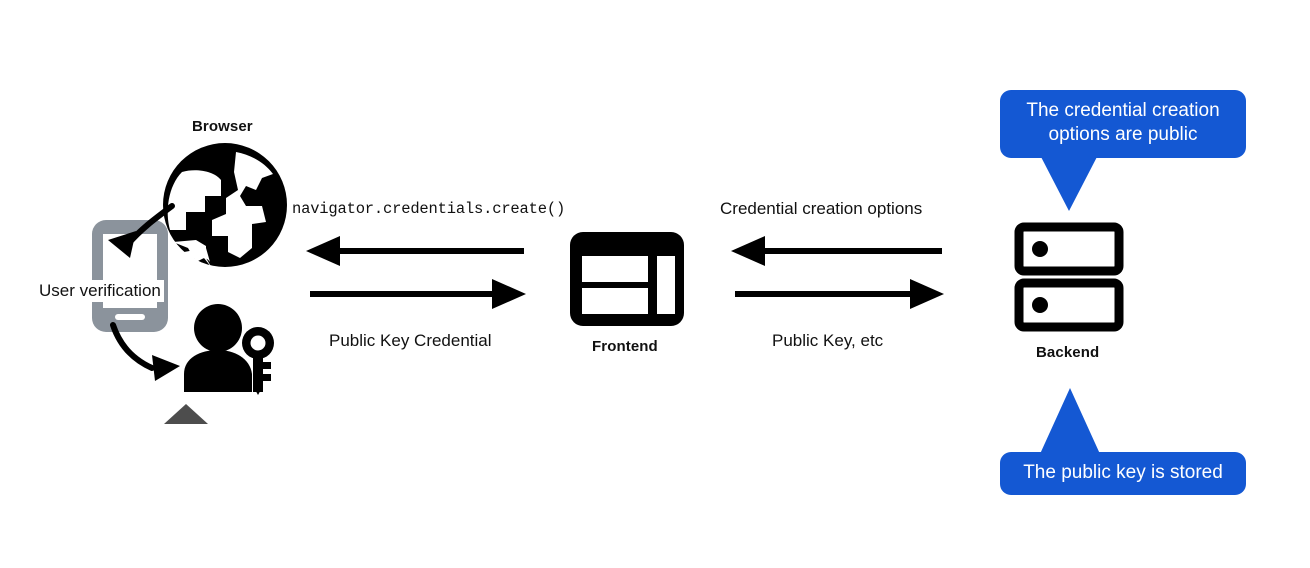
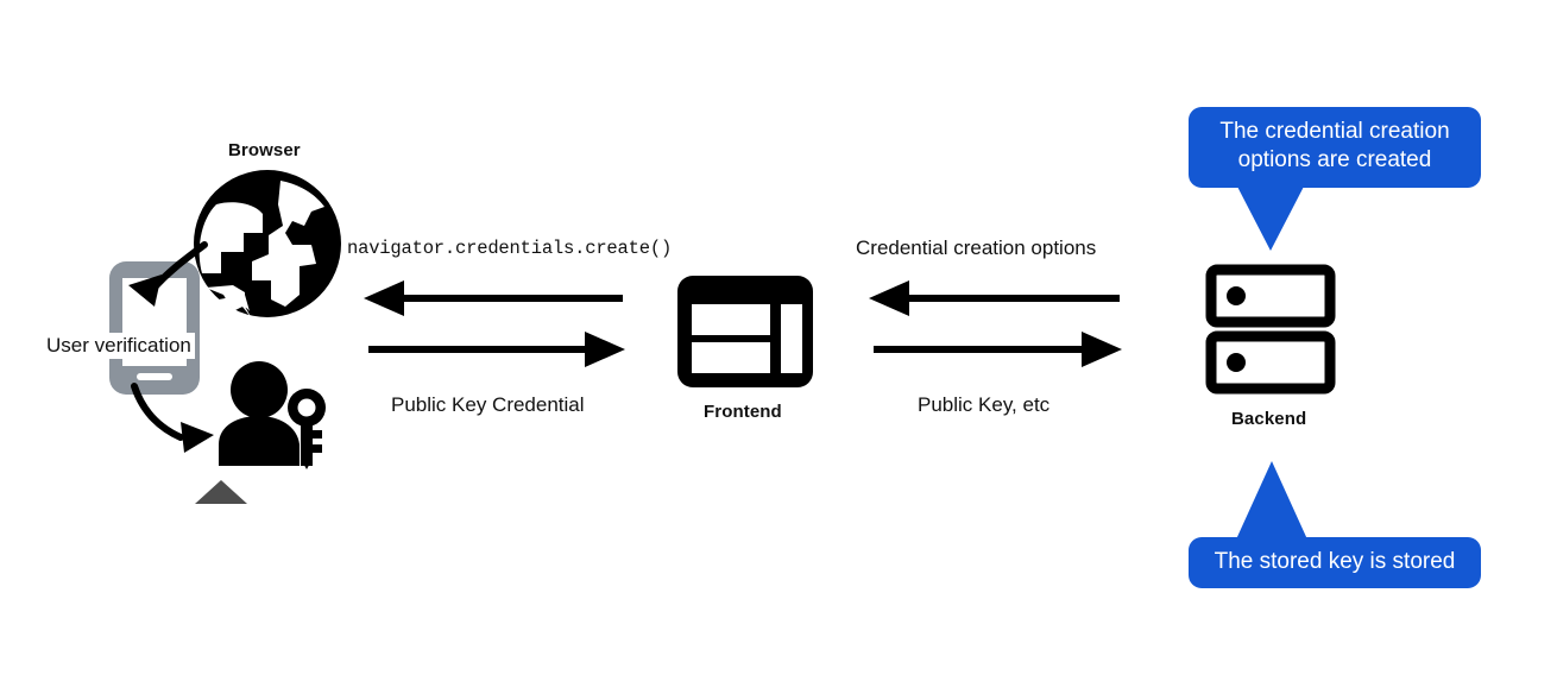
  Browser
  User verification
  navigator.credentials.create()
  Public Key Credential
  Credential creation options
  Public Key, etc
  Frontend
- The credential creation options are public
+ The credential creation options are created
- The public key is stored
+ The stored key is stored
  Backend
